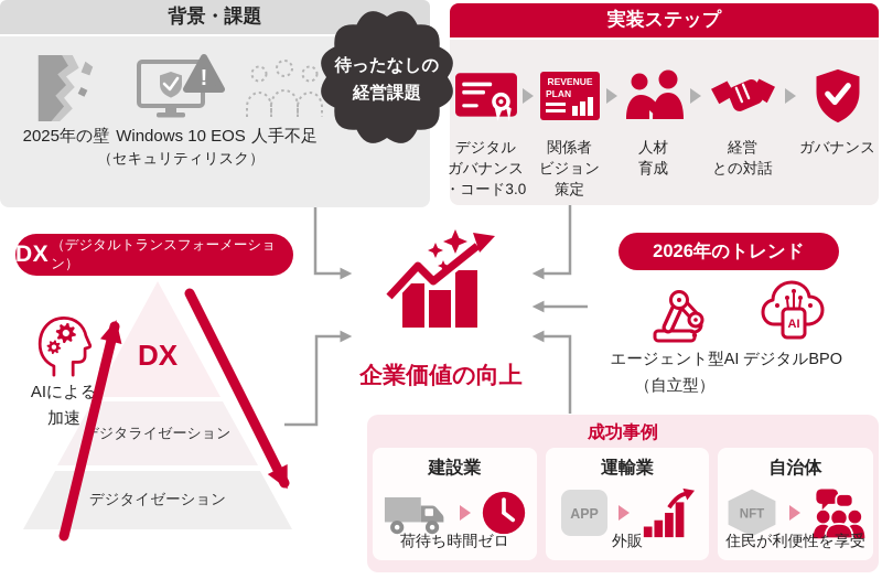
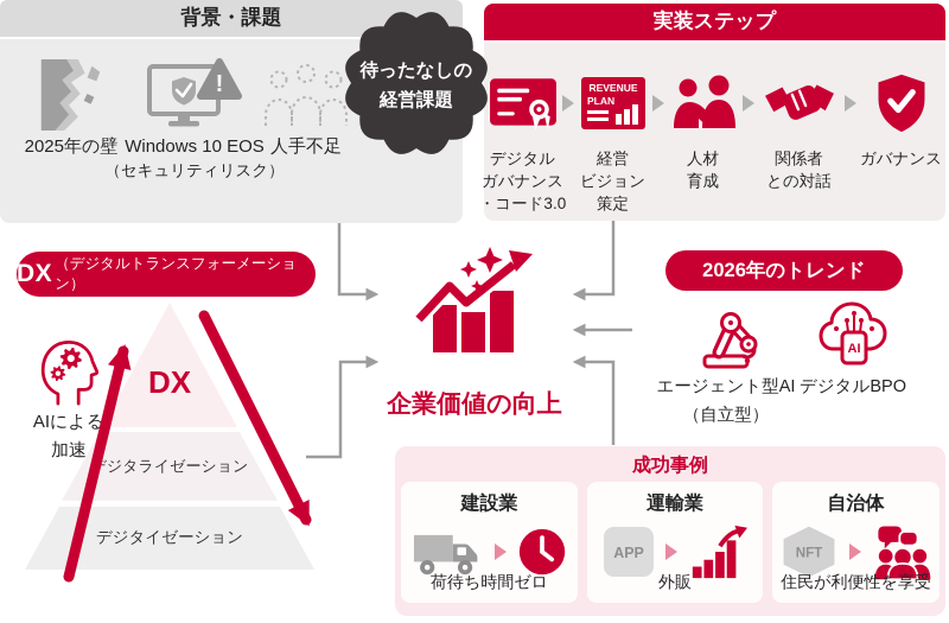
  背景・課題
  2025年の壁
  !
  Windows 10 EOS
  （セキュリティリスク）
  人手不足
  待ったなしの
  経営課題
  実装ステップ
  デジタル
  ガバナンス
  ・コード3.0
  REVENUE
  PLAN
- 関係者
+ 経営
  ビジョン
  策定
  人材
  育成
- 経営
+ 関係者
  との対話
  ガバナンス
  DX
  （デジタルトランスフォーメーション）
  DX
  ジタライゼーション
  デジタイゼーション
  AIによる
  加速
  企業価値の向上
  2026年のトレンド
  エージェント型AI
  （自立型）
  AI
  デジタルBPO
  成功事例
  建設業
  荷待ち時間ゼロ
  運輸業
  APP
  外販
  自治体
  NFT
  住民が利便性を享受
